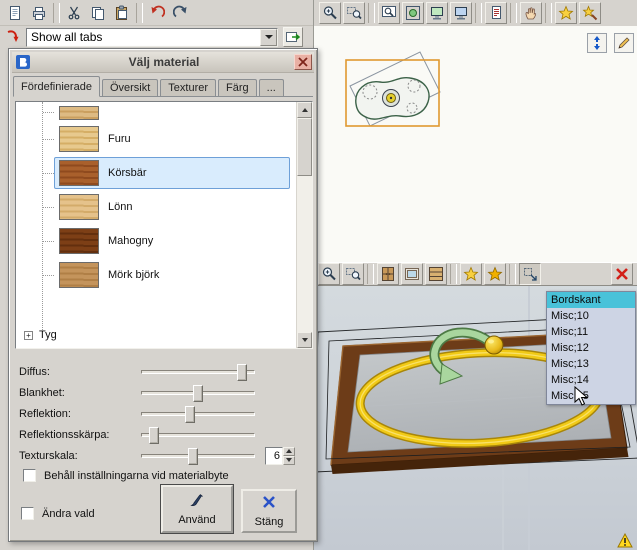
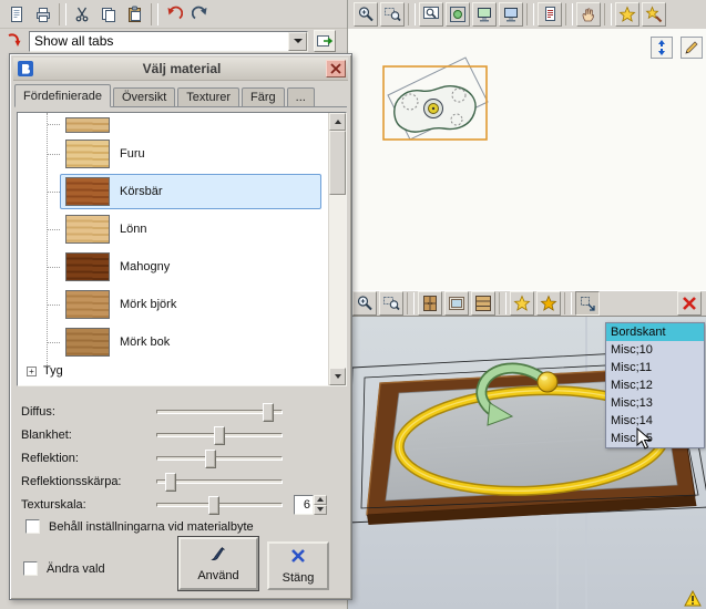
  Show all tabs
  Bordskant
  Misc;10
  Misc;11
  Misc;12
  Misc;13
  Misc;14
  Välj material
  Fördefinierade
  Översikt
  Texturer
  Färg
  ...
  Furu
  Körsbär
  Lönn
  Mahogny
  Mörk björk
+ Mörk bok
  +
  Tyg
  Diffus:
  Blankhet:
  Reflektion:
  Reflektionsskärpa:
  Texturskala:
  6
  Behåll inställningarna vid materialbyte
  Ändra vald
  Använd
  Stäng
